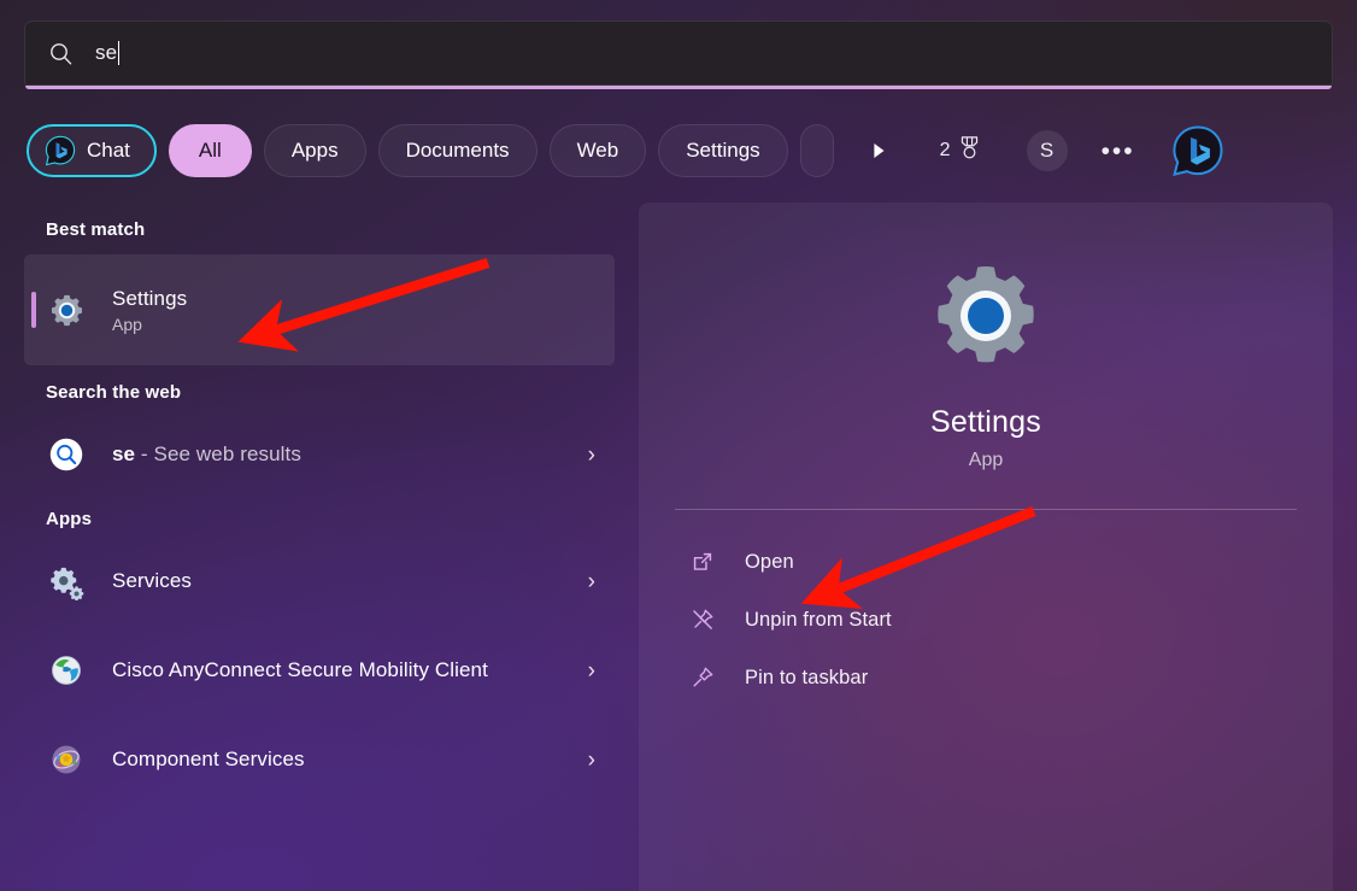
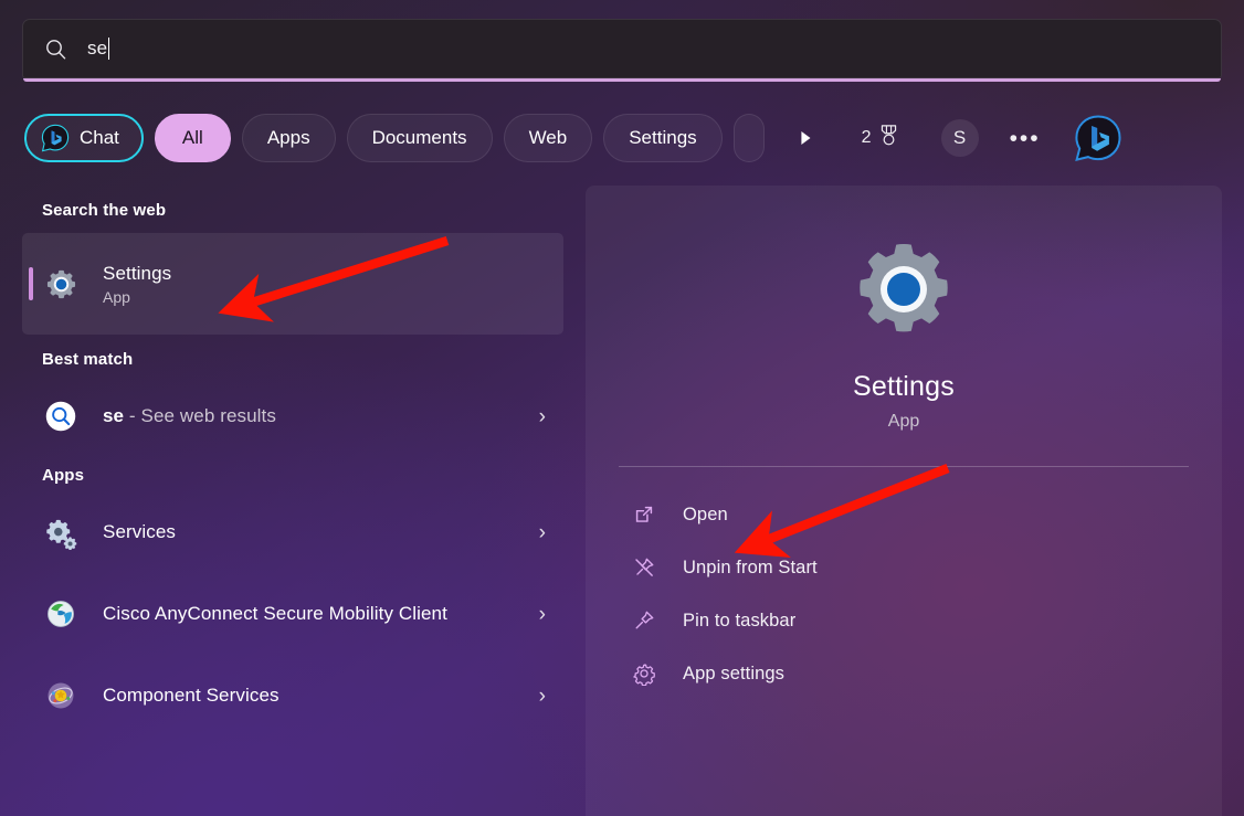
  se
  Chat
  All
  Apps
  Documents
  Web
  Settings
  2
  S
  •••
- Best match
+ Search the web
  Settings
  App
- Search the web
+ Best match
  se - See web results
  ›
  Apps
  Services
  ›
  Cisco AnyConnect Secure Mobility Client
  ›
  Component Services
  ›
  Settings
  App
  Open
  Unpin from Start
  Pin to taskbar
+ App settings
